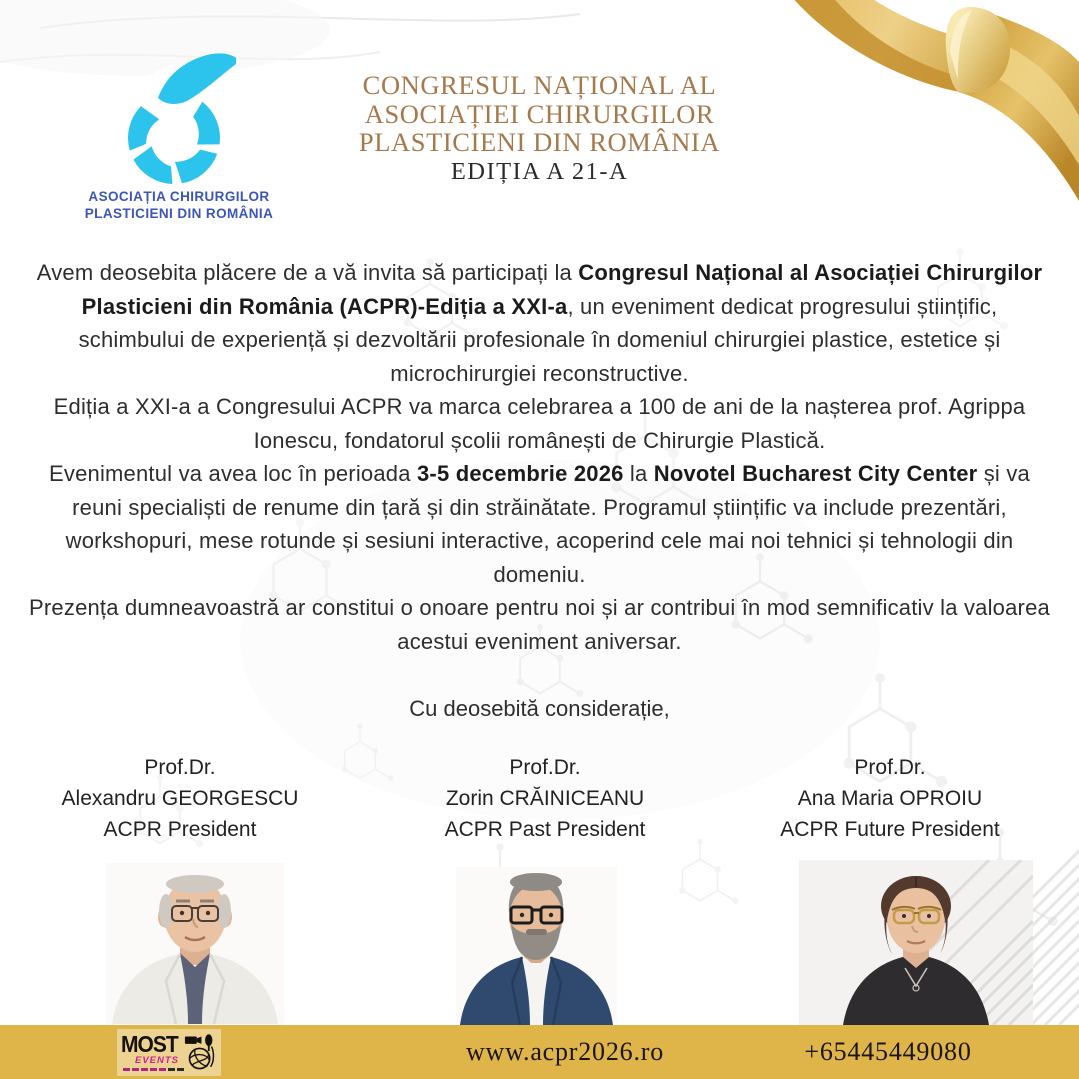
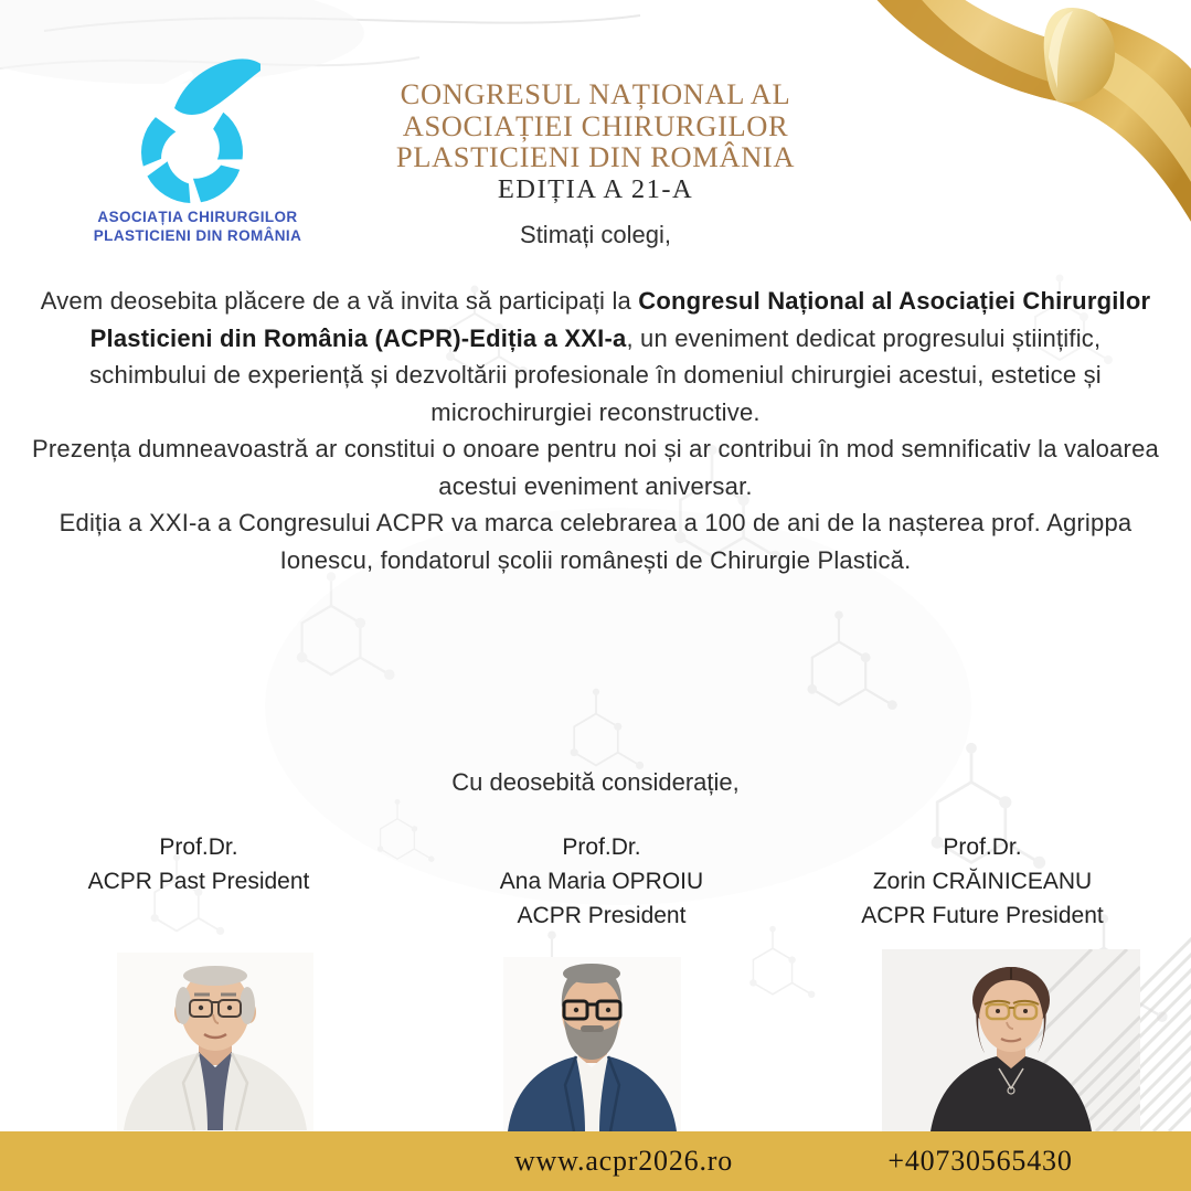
  ASOCIAȚIA CHIRURGILOR
  PLASTICIENI DIN ROMÂNIA
  CONGRESUL NAȚIONAL AL
  ASOCIAȚIEI CHIRURGILOR
  PLASTICIENI DIN ROMÂNIA
  EDIȚIA A 21-A
+ Stimați colegi,
- Avem deosebita plăcere de a vă invita să participați la Congresul Național al Asociației Chirurgilor Plasticieni din România (ACPR)-Ediția a XXI-a, un eveniment dedicat progresului științific, schimbului de experiență și dezvoltării profesionale în domeniul chirurgiei plastice, estetice și microchirurgiei reconstructive.
+ Avem deosebita plăcere de a vă invita să participați la Congresul Național al Asociației Chirurgilor Plasticieni din România (ACPR)-Ediția a XXI-a, un eveniment dedicat progresului științific, schimbului de experiență și dezvoltării profesionale în domeniul chirurgiei acestui, estetice și microchirurgiei reconstructive.
- Ediția a XXI-a a Congresului ACPR va marca celebrarea a 100 de ani de la nașterea prof. Agrippa Ionescu, fondatorul școlii românești de Chirurgie Plastică.
+ Prezența dumneavoastră ar constitui o onoare pentru noi și ar contribui în mod semnificativ la valoarea acestui eveniment aniversar.
- Evenimentul va avea loc în perioada 3-5 decembrie 2026 la Novotel Bucharest City Center și va reuni specialiști de renume din țară și din străinătate. Programul științific va include prezentări, workshopuri, mese rotunde și sesiuni interactive, acoperind cele mai noi tehnici și tehnologii din domeniu.
- Prezența dumneavoastră ar constitui o onoare pentru noi și ar contribui în mod semnificativ la valoarea acestui eveniment aniversar.
+ Ediția a XXI-a a Congresului ACPR va marca celebrarea a 100 de ani de la nașterea prof. Agrippa Ionescu, fondatorul școlii românești de Chirurgie Plastică.
  Cu deosebită considerație,
  Prof.Dr.
- Alexandru GEORGESCU
- ACPR President
+ ACPR Past President
  Prof.Dr.
- Zorin CRĂINICEANU
+ Ana Maria OPROIU
- ACPR Past President
+ ACPR President
  Prof.Dr.
- Ana Maria OPROIU
+ Zorin CRĂINICEANU
  ACPR Future President
- MOST
- EVENTS
  www.acpr2026.ro
- +65445449080
+ +40730565430
